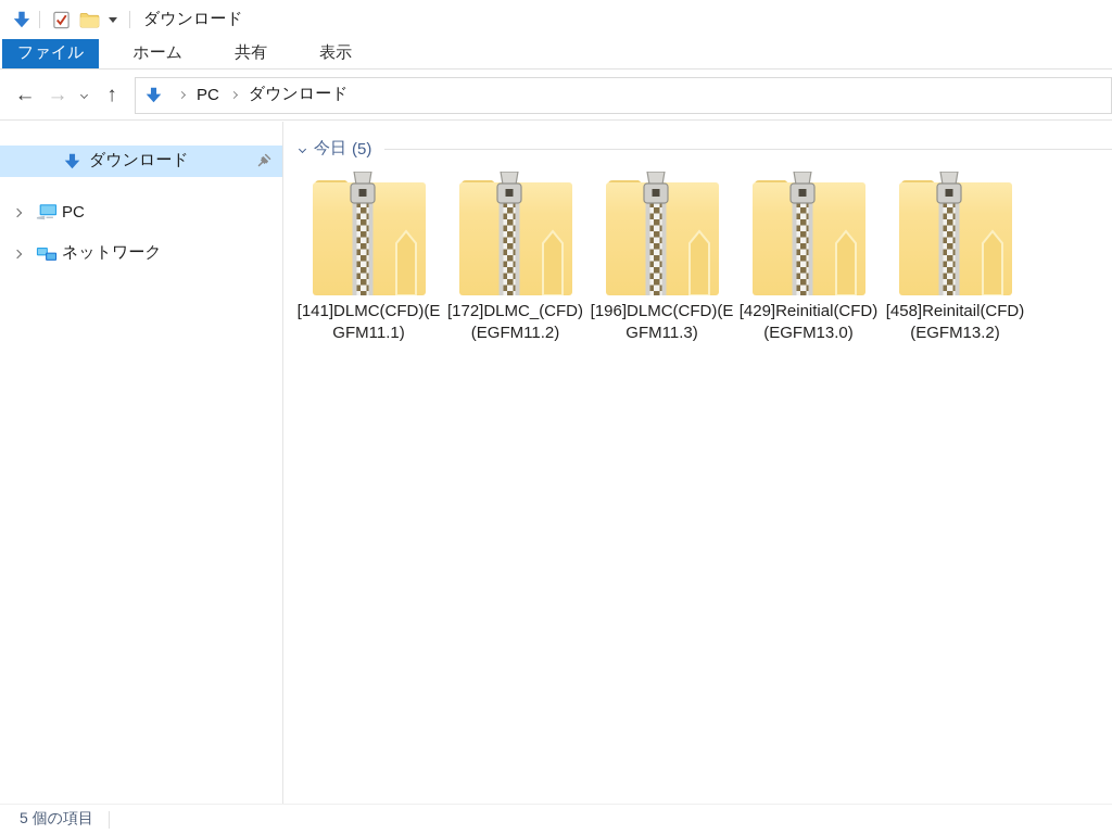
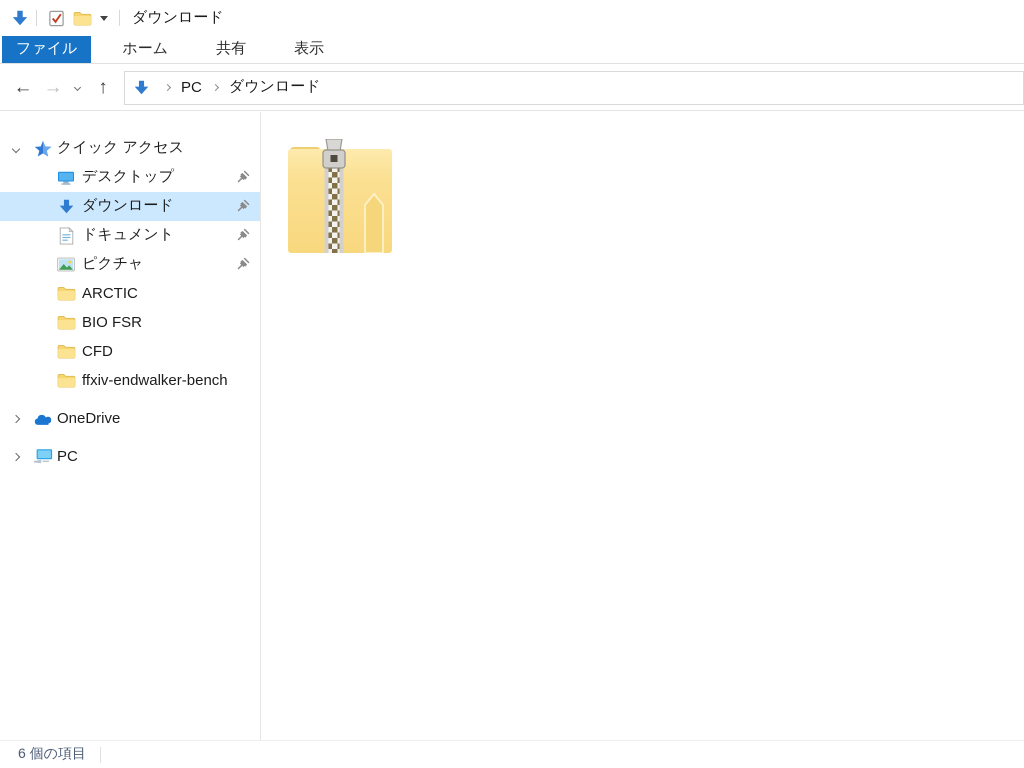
  ダウンロード
  ファイル
  ホーム
  共有
  表示
  ←
  →
  ↑
  PC
  ダウンロード
+ クイック アクセス
+ デスクトップ
  ダウンロード
+ ドキュメント
+ ピクチャ
+ ARCTIC
+ BIO FSR
+ CFD
+ ffxiv-endwalker-bench
+ OneDrive
  PC
- ネットワーク
- 今日
- (5)
- [141]DLMC(CFD)(EGFM11.1)
- [172]DLMC_(CFD)(EGFM11.2)
- [196]DLMC(CFD)(EGFM11.3)
- [429]Reinitial(CFD)(EGFM13.0)
- [458]Reinitail(CFD)(EGFM13.2)
- 5 個の項目
+ 6 個の項目
